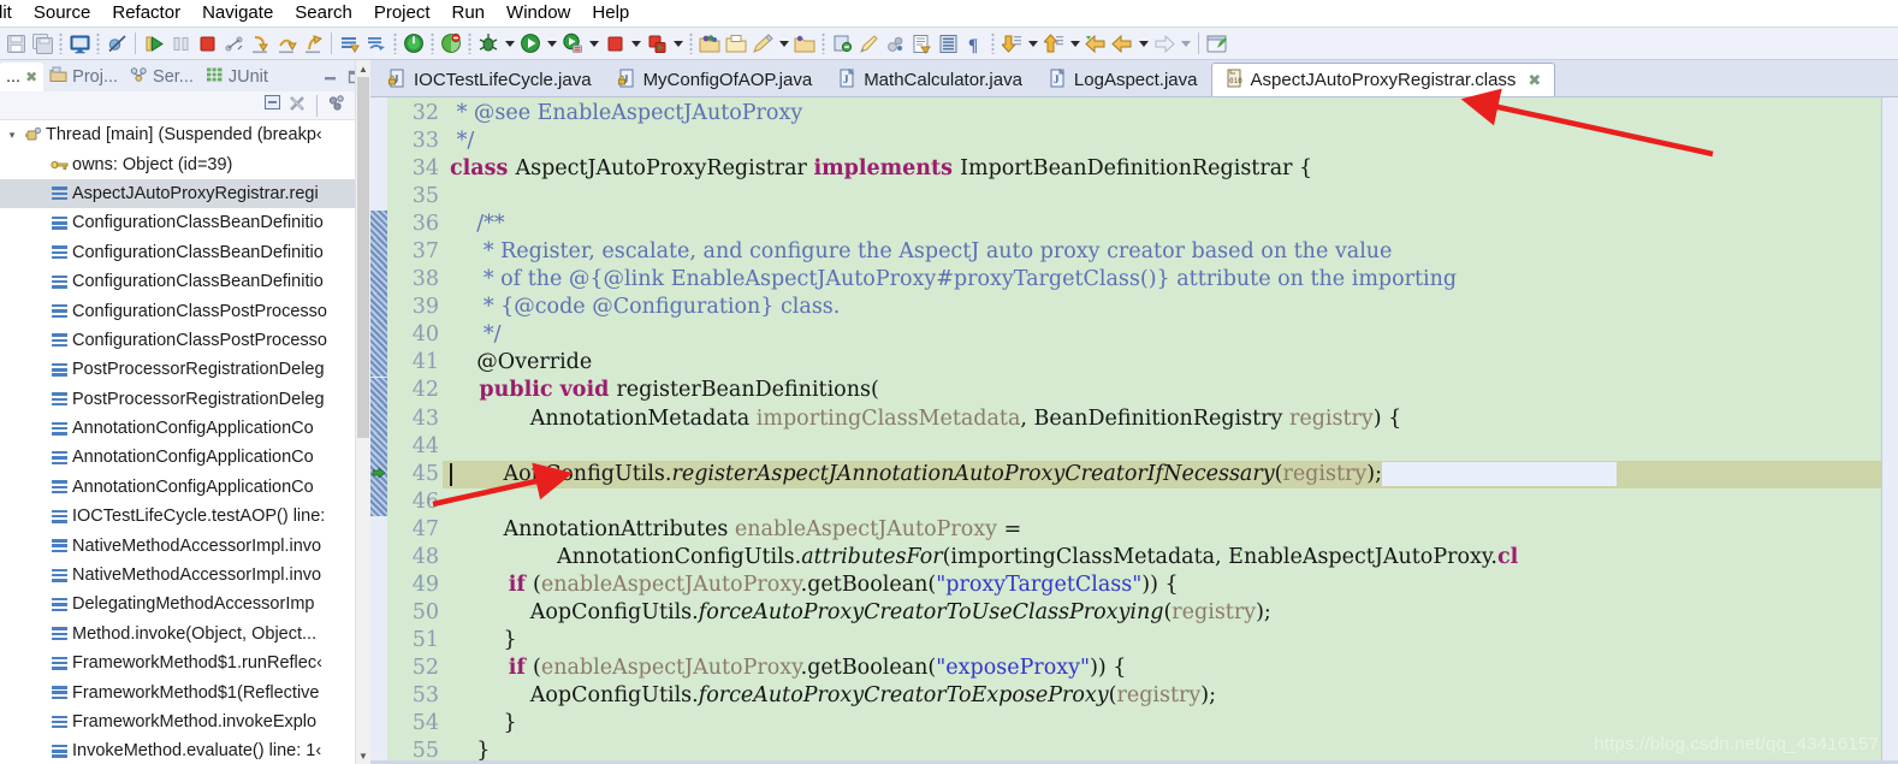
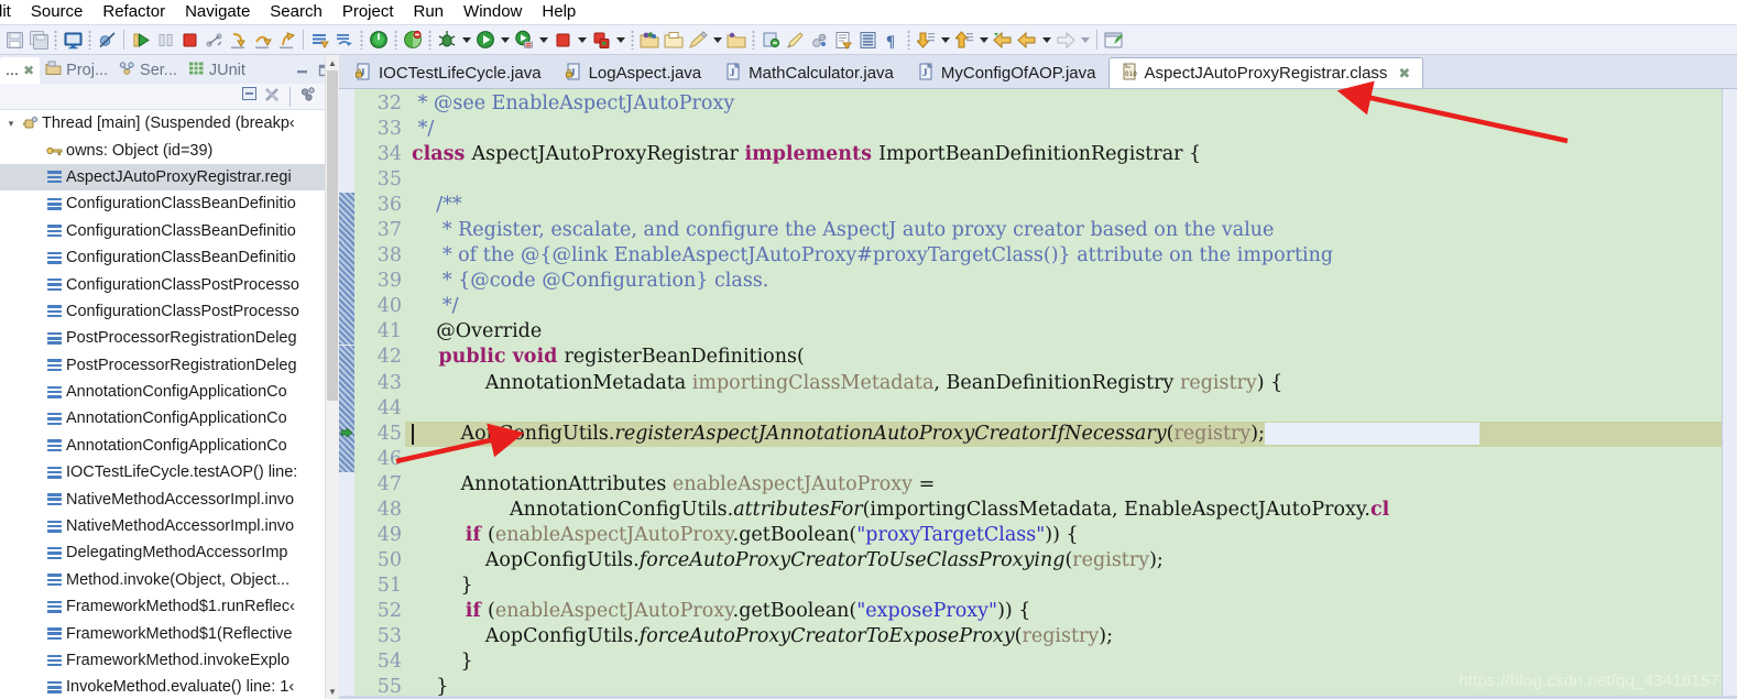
  Source
  Refactor
  Navigate
  Search
  Project
  Run
  Window
  Help
  ¶
  ...
  ✖
  Proj...
  Ser...
  JUnit
  ▾
  Thread [main] (Suspended (breakp‹
  owns: Object (id=39)
  AspectJAutoProxyRegistrar.regi
  ConfigurationClassBeanDefinitio
  ConfigurationClassBeanDefinitio
  ConfigurationClassBeanDefinitio
  ConfigurationClassPostProcesso
  ConfigurationClassPostProcesso
  PostProcessorRegistrationDeleg
  PostProcessorRegistrationDeleg
  AnnotationConfigApplicationCo
  AnnotationConfigApplicationCo
  AnnotationConfigApplicationCo
  IOCTestLifeCycle.testAOP() line:
  NativeMethodAccessorImpl.invo
  NativeMethodAccessorImpl.invo
  DelegatingMethodAccessorImp
  Method.invoke(Object, Object...
  FrameworkMethod$1.runReflec‹
  FrameworkMethod$1(Reflective
  FrameworkMethod.invokeExplo
  InvokeMethod.evaluate() line: 1‹
  ▲
  ▼
  J
  IOCTestLifeCycle.java
  J
- MyConfigOfAOP.java
+ LogAspect.java
  J
  MathCalculator.java
  J
- LogAspect.java
+ MyConfigOfAOP.java
  AspectJAutoProxyRegistrar.class
  ✖
  32
  33
  34
  35
  36
  37
  38
  39
  40
  41
  42
  43
  44
  45
  46
  47
  48
  49
  50
  51
  52
  53
  54
  55
  * @see EnableAspectJAutoProxy
  */
  class AspectJAutoProxyRegistrar implements ImportBeanDefinitionRegistrar {
  /**
  * Register, escalate, and configure the AspectJ auto proxy creator based on the value
  * of the @{@link EnableAspectJAutoProxy#proxyTargetClass()} attribute on the importing
  * {@code @Configuration} class.
  */
  @Override
  public void registerBeanDefinitions(
  AnnotationMetadata importingClassMetadata, BeanDefinitionRegistry registry) {
  AopConfigUtils.registerAspectJAnnotationAutoProxyCreatorIfNecessary(registry);
  AnnotationAttributes enableAspectJAutoProxy =
  AnnotationConfigUtils.attributesFor(importingClassMetadata, EnableAspectJAutoProxy.cl
  if (enableAspectJAutoProxy.getBoolean("proxyTargetClass")) {
  AopConfigUtils.forceAutoProxyCreatorToUseClassProxying(registry);
  }
  if (enableAspectJAutoProxy.getBoolean("exposeProxy")) {
  AopConfigUtils.forceAutoProxyCreatorToExposeProxy(registry);
  }
  }
